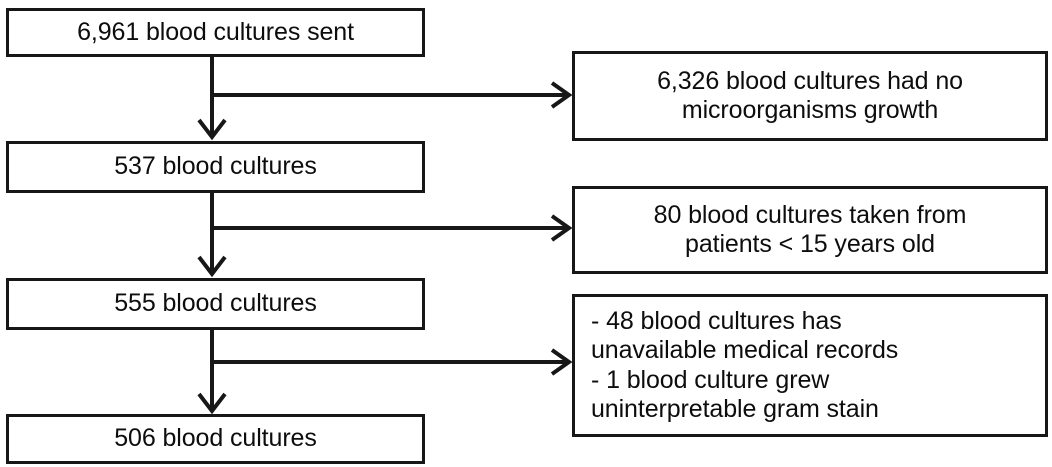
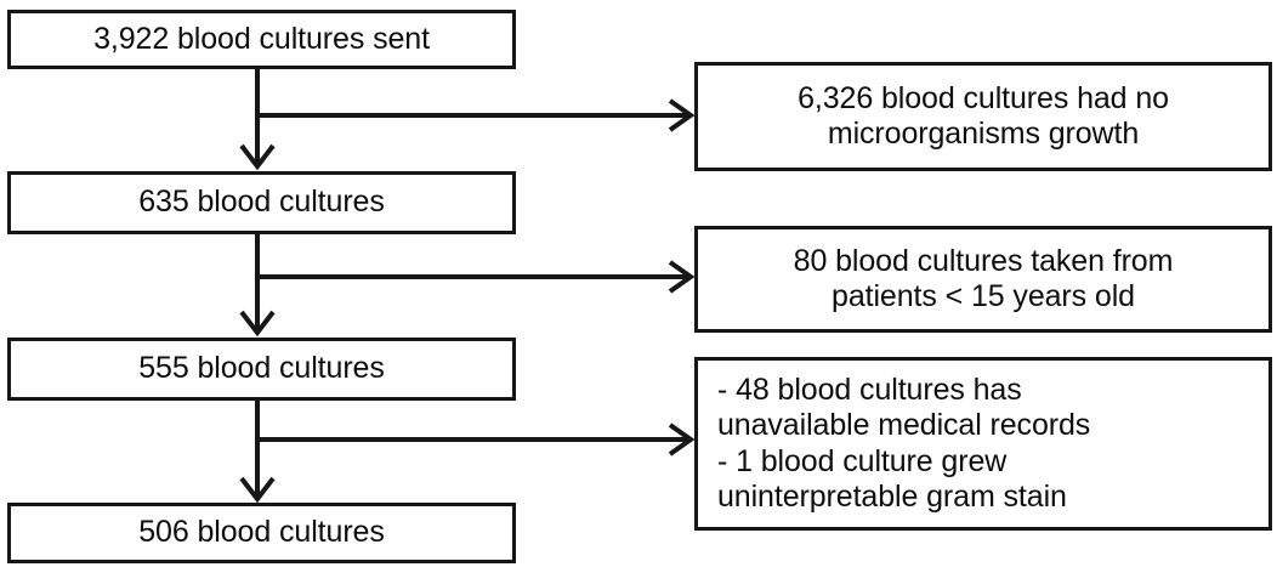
- 6,961 blood cultures sent
+ 3,922 blood cultures sent
- 537 blood cultures
+ 635 blood cultures
  555 blood cultures
  506 blood cultures
  6,326 blood cultures had no
  microorganisms growth
  80 blood cultures taken from
  patients < 15 years old
  - 48 blood cultures has
  unavailable medical records
  - 1 blood culture grew
  uninterpretable gram stain
